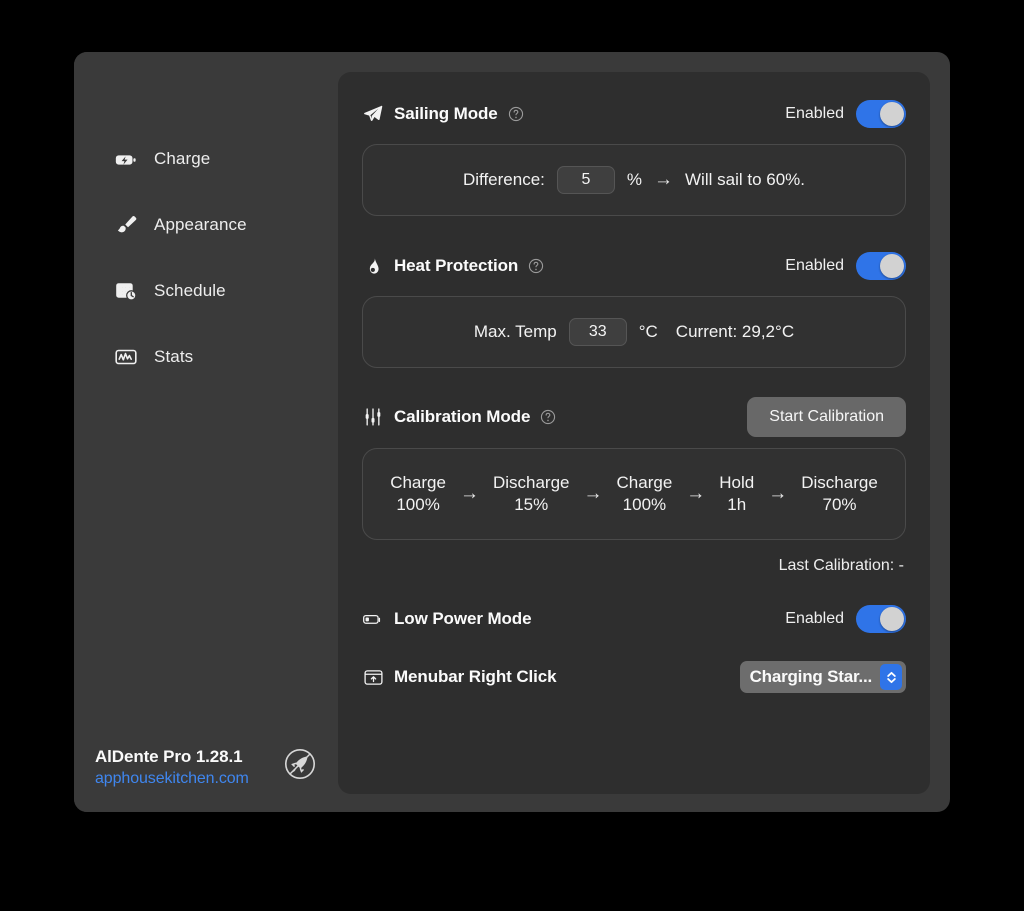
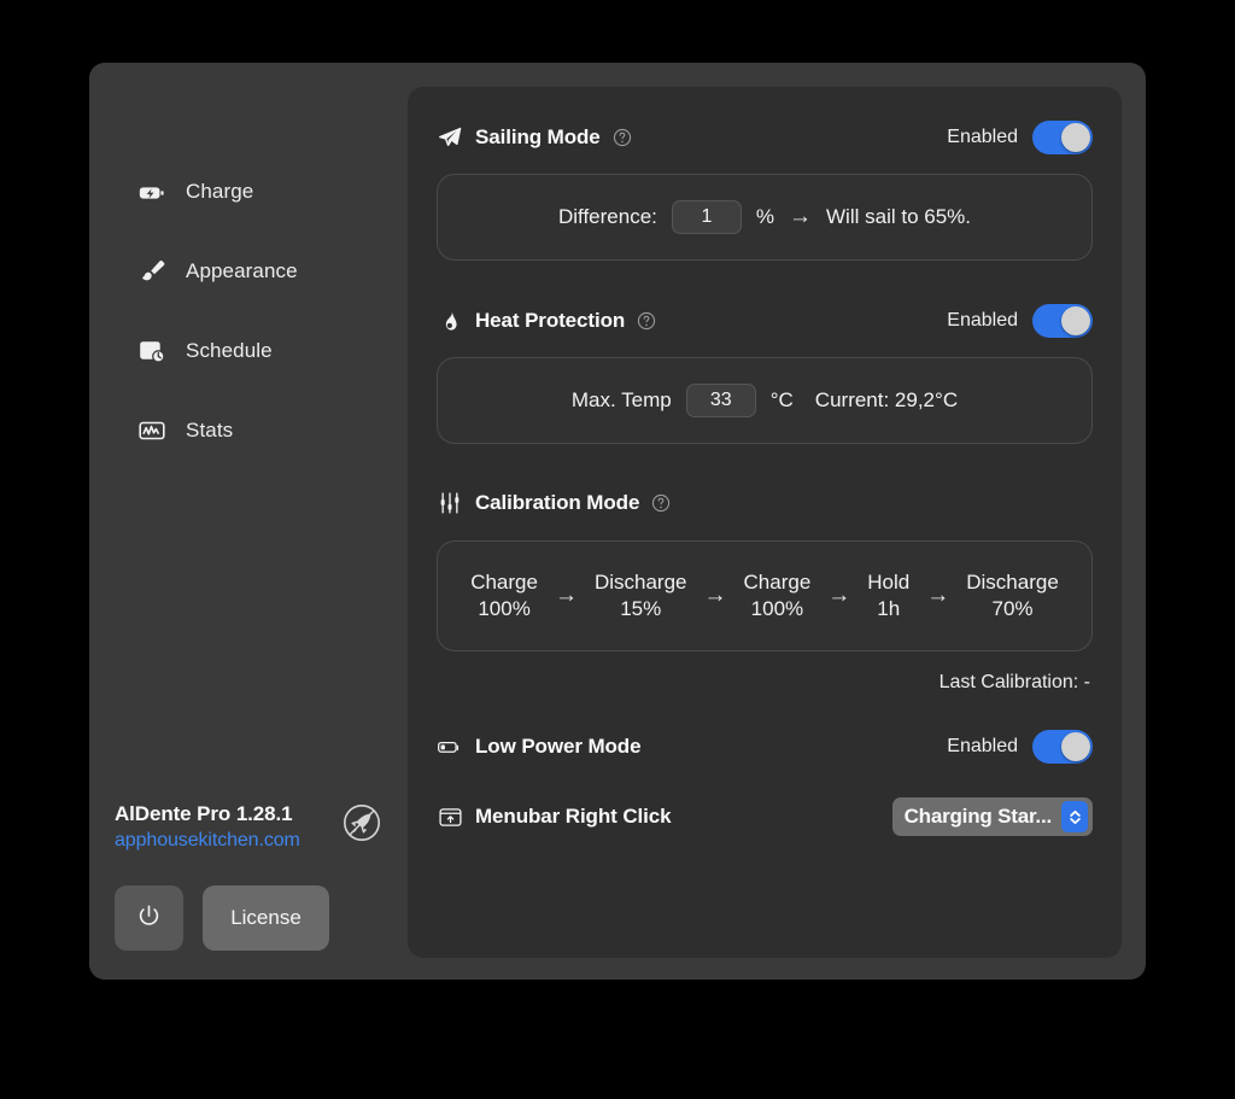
  Charge
  Appearance
  Schedule
  Stats
  AlDente Pro 1.28.1
  apphousekitchen.com
+ License
  Sailing Mode
  Enabled
  Difference:
- 5
+ 1
  %
  →
- Will sail to 60%.
+ Will sail to 65%.
  Heat Protection
  Enabled
  Max. Temp
  33
  °C
  Current: 29,2°C
  Calibration Mode
- Start Calibration
  Charge
  100%
  →
  Discharge
  15%
  →
  Charge
  100%
  →
  Hold
  1h
  →
  Discharge
  70%
  Last Calibration: -
  Low Power Mode
  Enabled
  Menubar Right Click
  Charging Star...
